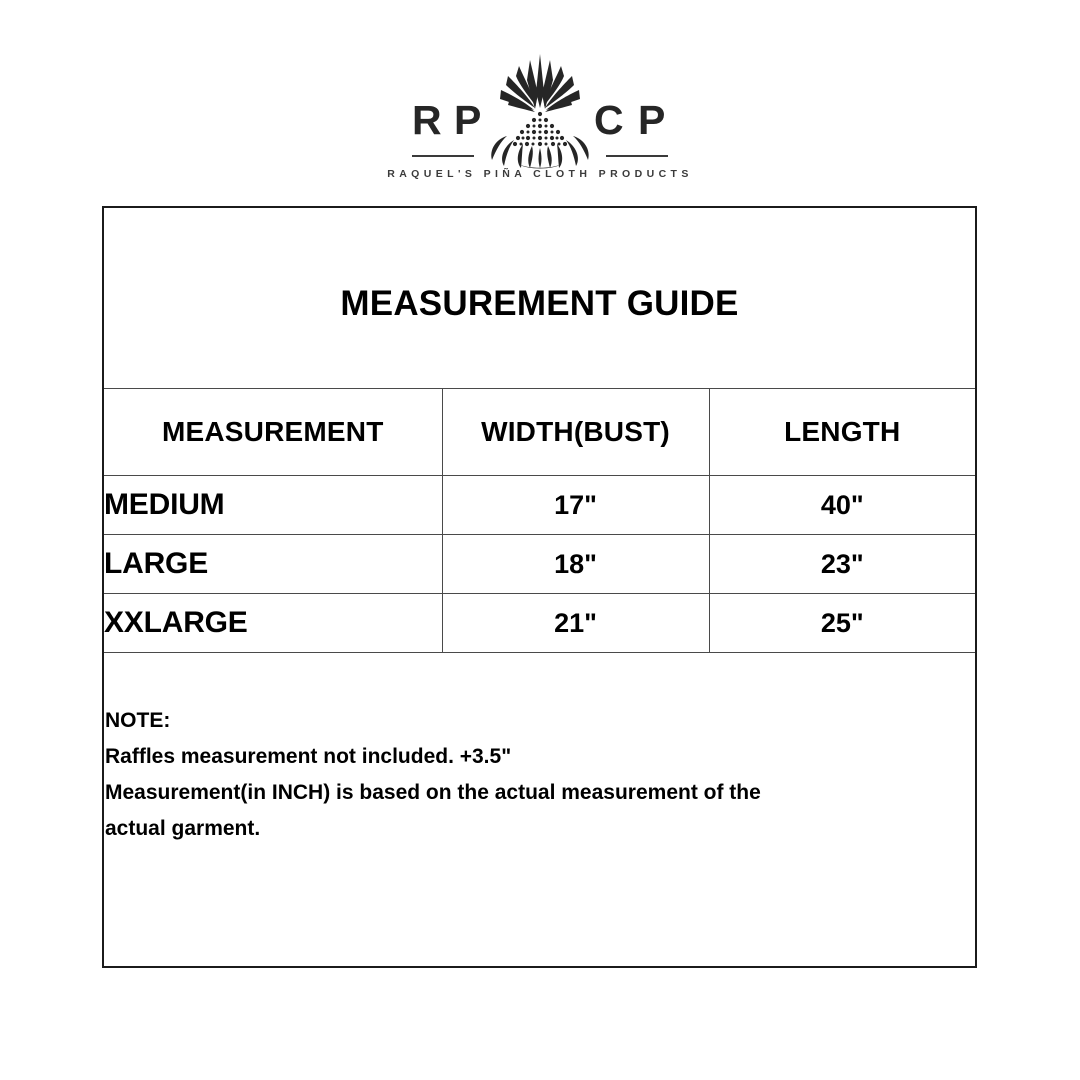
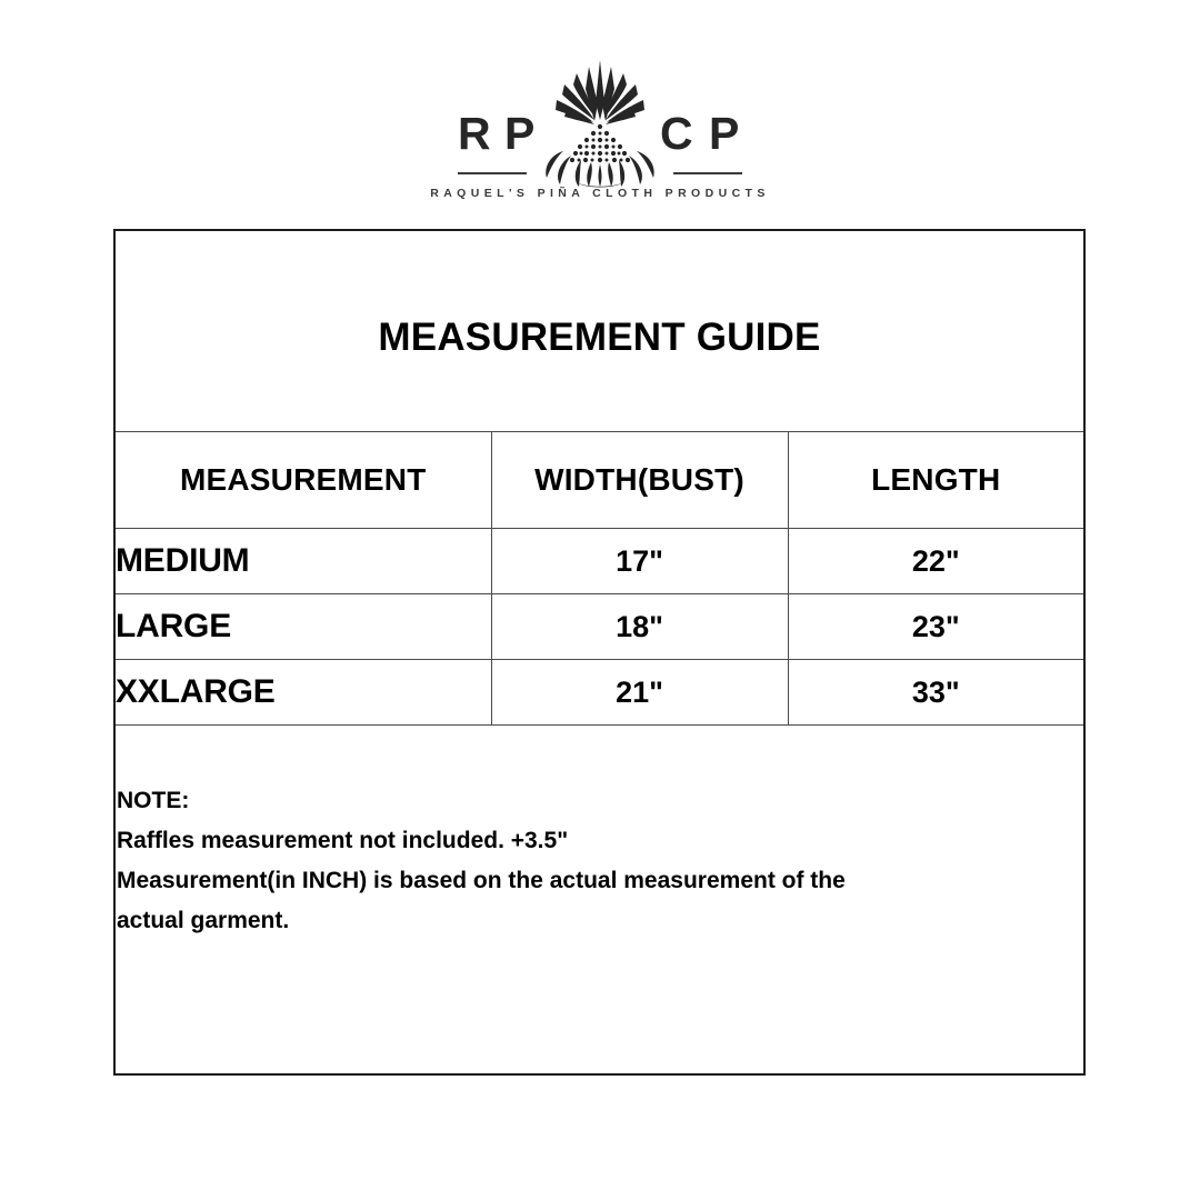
  R
  P
  C
  P
  RAQUEL'S PIÑA CLOTH PRODUCTS
  MEASUREMENT GUIDE
  MEASUREMENT	WIDTH(BUST)	LENGTH
- MEDIUM	17"	40"
+ MEDIUM	17"	22"
  LARGE	18"	23"
- XXLARGE	21"	25"
+ XXLARGE	21"	33"
  NOTE:
  Raffles measurement not included. +3.5"
  Measurement(in INCH) is based on the actual measurement of the
  actual garment.
